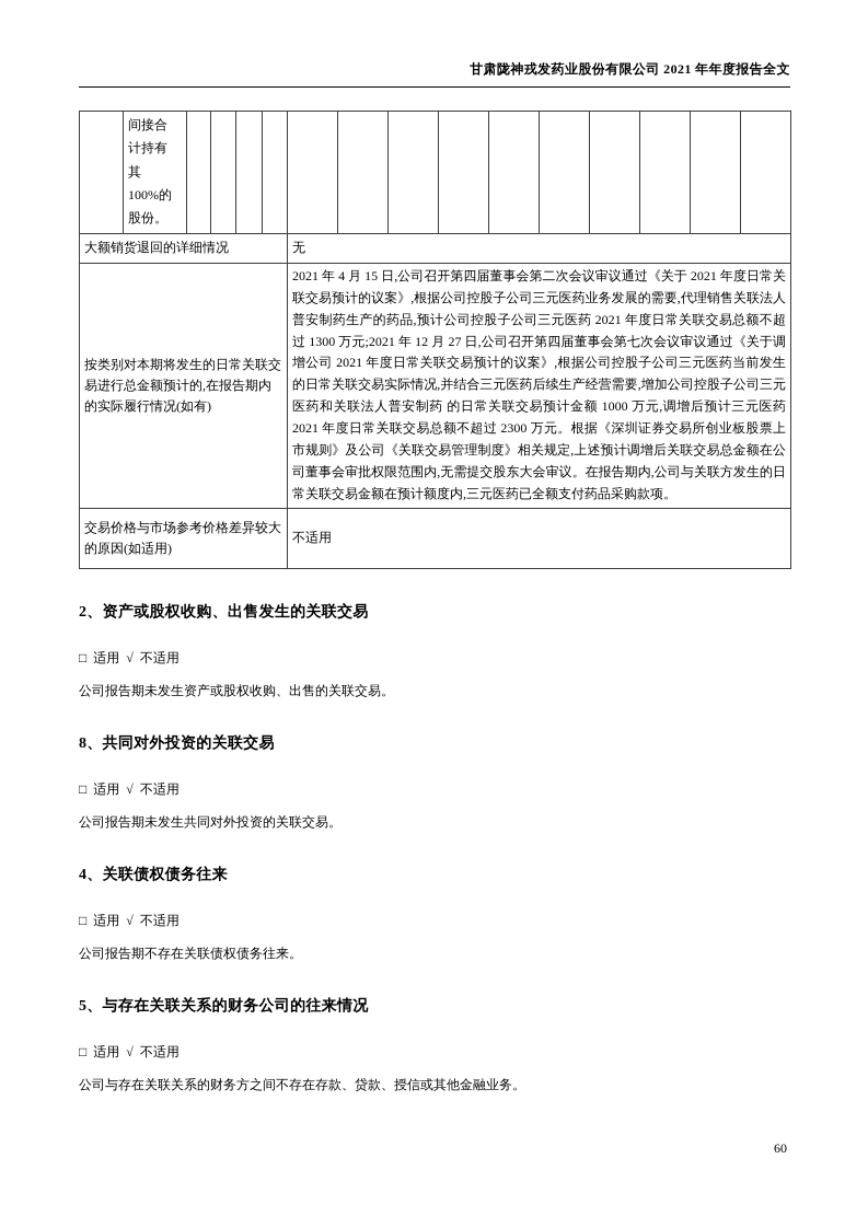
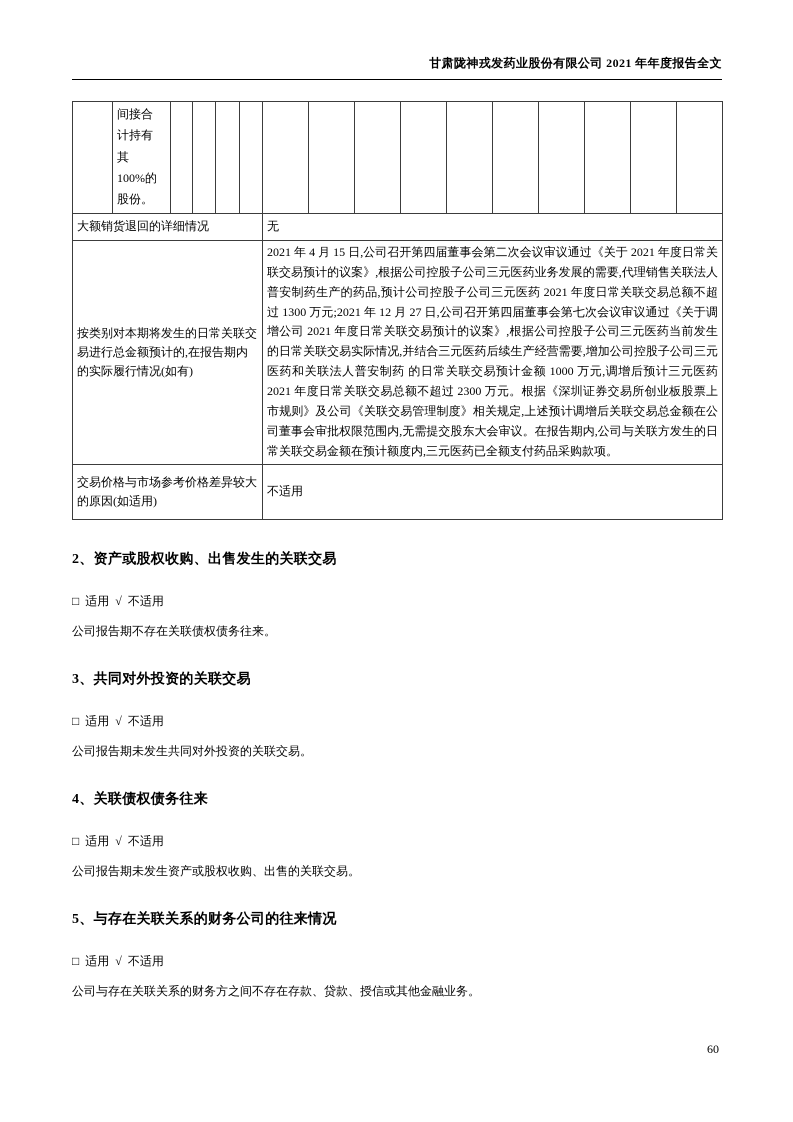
  甘肃陇神戎发药业股份有限公司 2021 年年度报告全文
  	间接合 计持有 其 100%的 股份。
  大额销货退回的详细情况	无
  按类别对本期将发生的日常关联交易进行总金额预计的,在报告期内的实际履行情况(如有)	2021 年 4 月 15 日,公司召开第四届董事会第二次会议审议通过《关于 2021 年度日常关联交易预计的议案》,根据公司控股子公司三元医药业务发展的需要,代理销售关联法人普安制药生产的药品,预计公司控股子公司三元医药 2021 年度日常关联交易总额不超过 1300 万元;2021 年 12 月 27 日,公司召开第四届董事会第七次会议审议通过《关于调增公司 2021 年度日常关联交易预计的议案》,根据公司控股子公司三元医药当前发生的日常关联交易实际情况,并结合三元医药后续生产经营需要,增加公司控股子公司三元医药和关联法人普安制药 的日常关联交易预计金额 1000 万元,调增后预计三元医药 2021 年度日常关联交易总额不超过 2300 万元。根据《深圳证券交易所创业板股票上市规则》及公司《关联交易管理制度》相关规定,上述预计调增后关联交易总金额在公司董事会审批权限范围内,无需提交股东大会审议。在报告期内,公司与关联方发生的日常关联交易金额在预计额度内,三元医药已全额支付药品采购款项。
  交易价格与市场参考价格差异较大的原因(如适用)	不适用
  2、资产或股权收购、出售发生的关联交易
  □ 适用 √ 不适用
- 公司报告期未发生资产或股权收购、出售的关联交易。
+ 公司报告期不存在关联债权债务往来。
- 8、共同对外投资的关联交易
+ 3、共同对外投资的关联交易
  □ 适用 √ 不适用
  公司报告期未发生共同对外投资的关联交易。
  4、关联债权债务往来
  □ 适用 √ 不适用
- 公司报告期不存在关联债权债务往来。
+ 公司报告期未发生资产或股权收购、出售的关联交易。
  5、与存在关联关系的财务公司的往来情况
  □ 适用 √ 不适用
  公司与存在关联关系的财务方之间不存在存款、贷款、授信或其他金融业务。
  60
